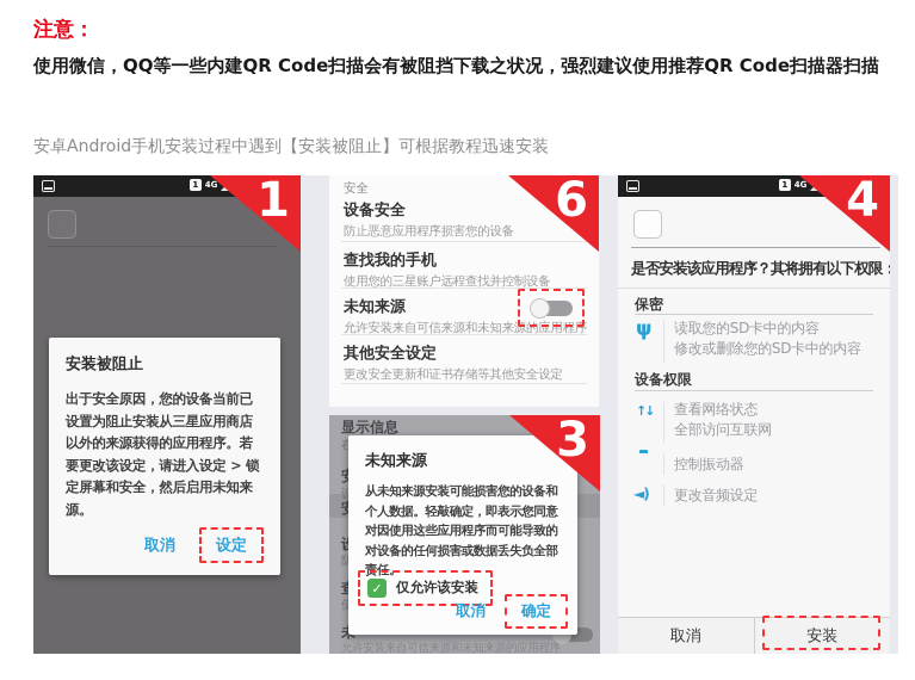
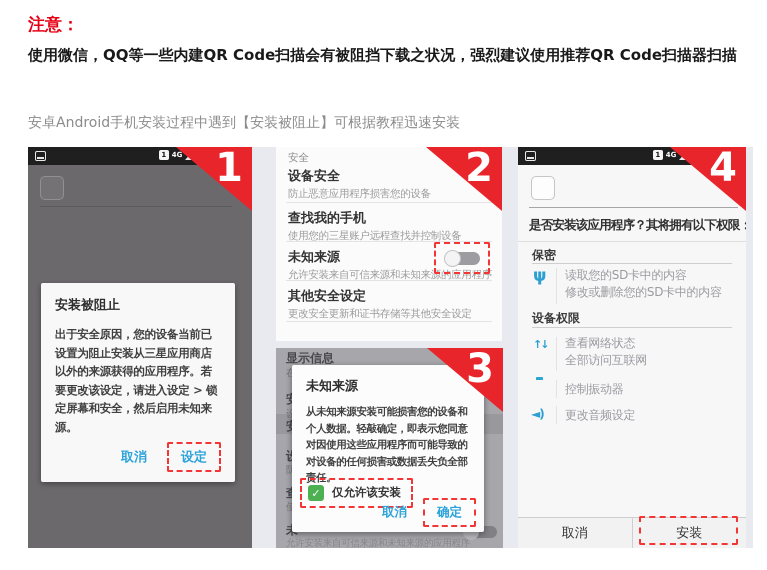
  注意：
  使用微信，QQ等一些内建QR Code扫描会有被阻挡下载之状况，强烈建议使用推荐QR Code扫描器扫描
  安卓Android手机安装过程中遇到【安装被阻止】可根据教程迅速安装
  1
  4G
  安装被阻止
  出于安全原因，您的设备当前已设置为阻止安装从三星应用商店以外的来源获得的应用程序。若要更改该设定，请进入设定 > 锁定屏幕和安全，然后启用未知来源。
  取消
  设定
  1
  安全
  设备安全
  防止恶意应用程序损害您的设备
  查找我的手机
  使用您的三星账户远程查找并控制设备
  未知来源
  允许安装来自可信来源和未知来源的应用程序
  其他安全设定
  更改安全更新和证书存储等其他安全设定
- 6
+ 2
  显示信息
  在
  设
  防
  使
  允许安装来自可信来源和未知来源的应用程序
  未知来源
  从未知来源安装可能损害您的设备和个人数据。轻敲确定，即表示您同意对因使用这些应用程序而可能导致的对设备的任何损害或数据丢失负全部责任。
  ✓
  仅允许该安装
  取消
  确定
  3
  1
  4G
  是否安装该应用程序？其将拥有以下权限：
  保密
  ψ
  读取您的SD卡中的内容
  修改或删除您的SD卡中的内容
  设备权限
  ↑↓
  查看网络状态
  全部访问互联网
  控制振动器
  ◄)
  更改音频设定
  取消
  安装
  4
